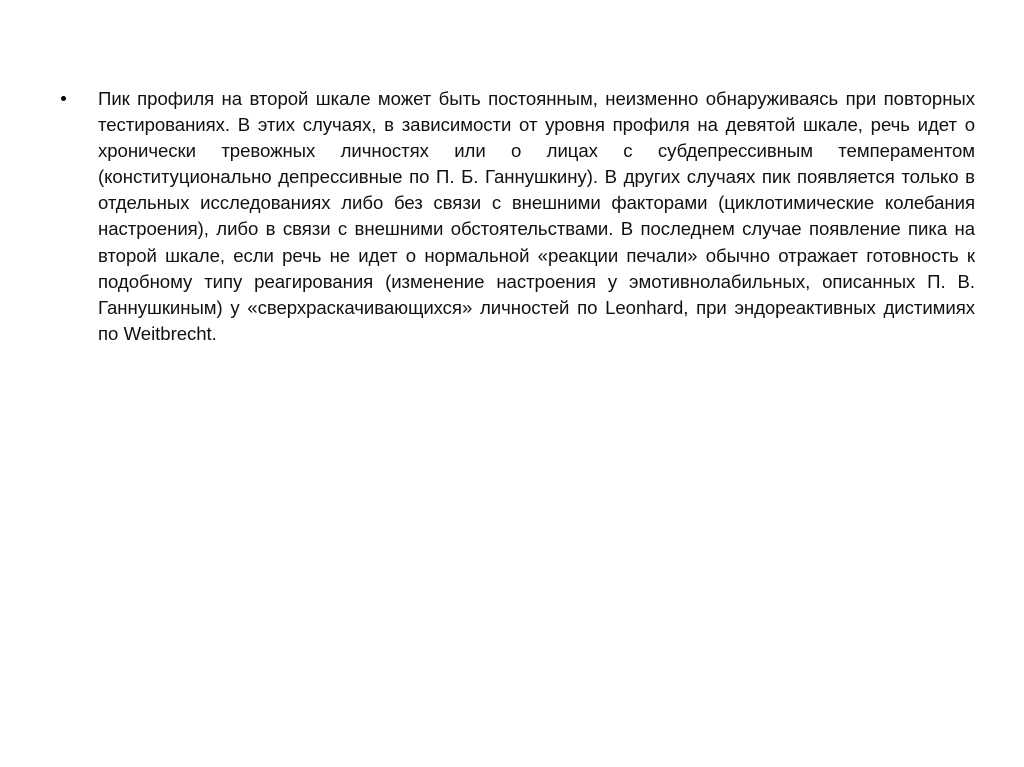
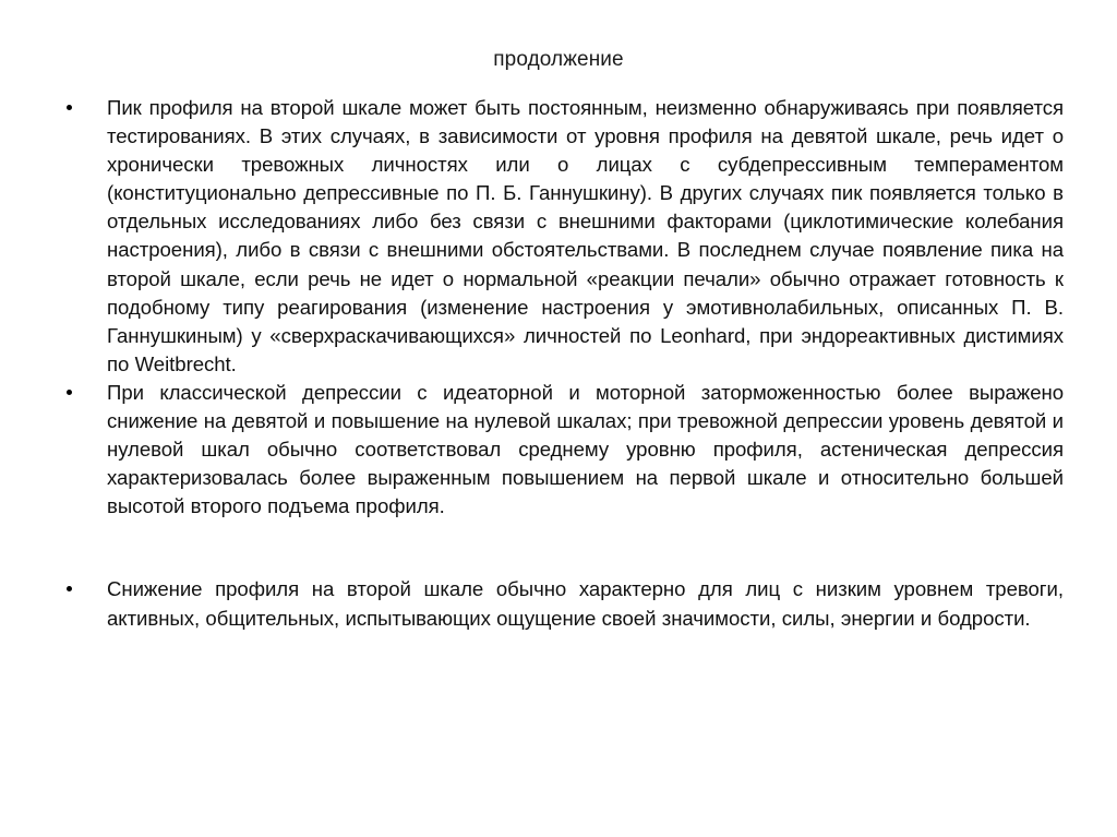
+ продолжение
- Пик профиля на второй шкале может быть постоянным, неизменно обнаруживаясь при повторных тестированиях. В этих случаях, в зависимости от уровня профиля на девятой шкале, речь идет о хронически тревожных личностях или о лицах с субдепрессивным темпераментом (конституционально депрессивные по П. Б. Ганнушкину). В других случаях пик появляется только в отдельных исследованиях либо без связи с внешними факторами (циклотимические колебания настроения), либо в связи с внешними обстоятельствами. В последнем случае появление пика на второй шкале, если речь не идет о нормальной «реакции печали» обычно отражает готовность к подобному типу реагирования (изменение настроения у эмотивнолабильных, описанных П. В. Ганнушкиным) у «сверхраскачивающихся» личностей по Leonhard, при эндореактивных дистимиях по Weitbrecht.
+ Пик профиля на второй шкале может быть постоянным, неизменно обнаруживаясь при появляется тестированиях. В этих случаях, в зависимости от уровня профиля на девятой шкале, речь идет о хронически тревожных личностях или о лицах с субдепрессивным темпераментом (конституционально депрессивные по П. Б. Ганнушкину). В других случаях пик появляется только в отдельных исследованиях либо без связи с внешними факторами (циклотимические колебания настроения), либо в связи с внешними обстоятельствами. В последнем случае появление пика на второй шкале, если речь не идет о нормальной «реакции печали» обычно отражает готовность к подобному типу реагирования (изменение настроения у эмотивнолабильных, описанных П. В. Ганнушкиным) у «сверхраскачивающихся» личностей по Leonhard, при эндореактивных дистимиях по Weitbrecht.
+ При классической депрессии с идеаторной и моторной заторможенностью более выражено снижение на девятой и повышение на нулевой шкалах; при тревожной депрессии уровень девятой и нулевой шкал обычно соответствовал среднему уровню профиля, астеническая депрессия характеризовалась более выраженным повышением на первой шкале и относительно большей высотой второго подъема профиля.
+ Снижение профиля на второй шкале обычно характерно для лиц с низким уровнем тревоги, активных, общительных, испытывающих ощущение своей значимости, силы, энергии и бодрости.
